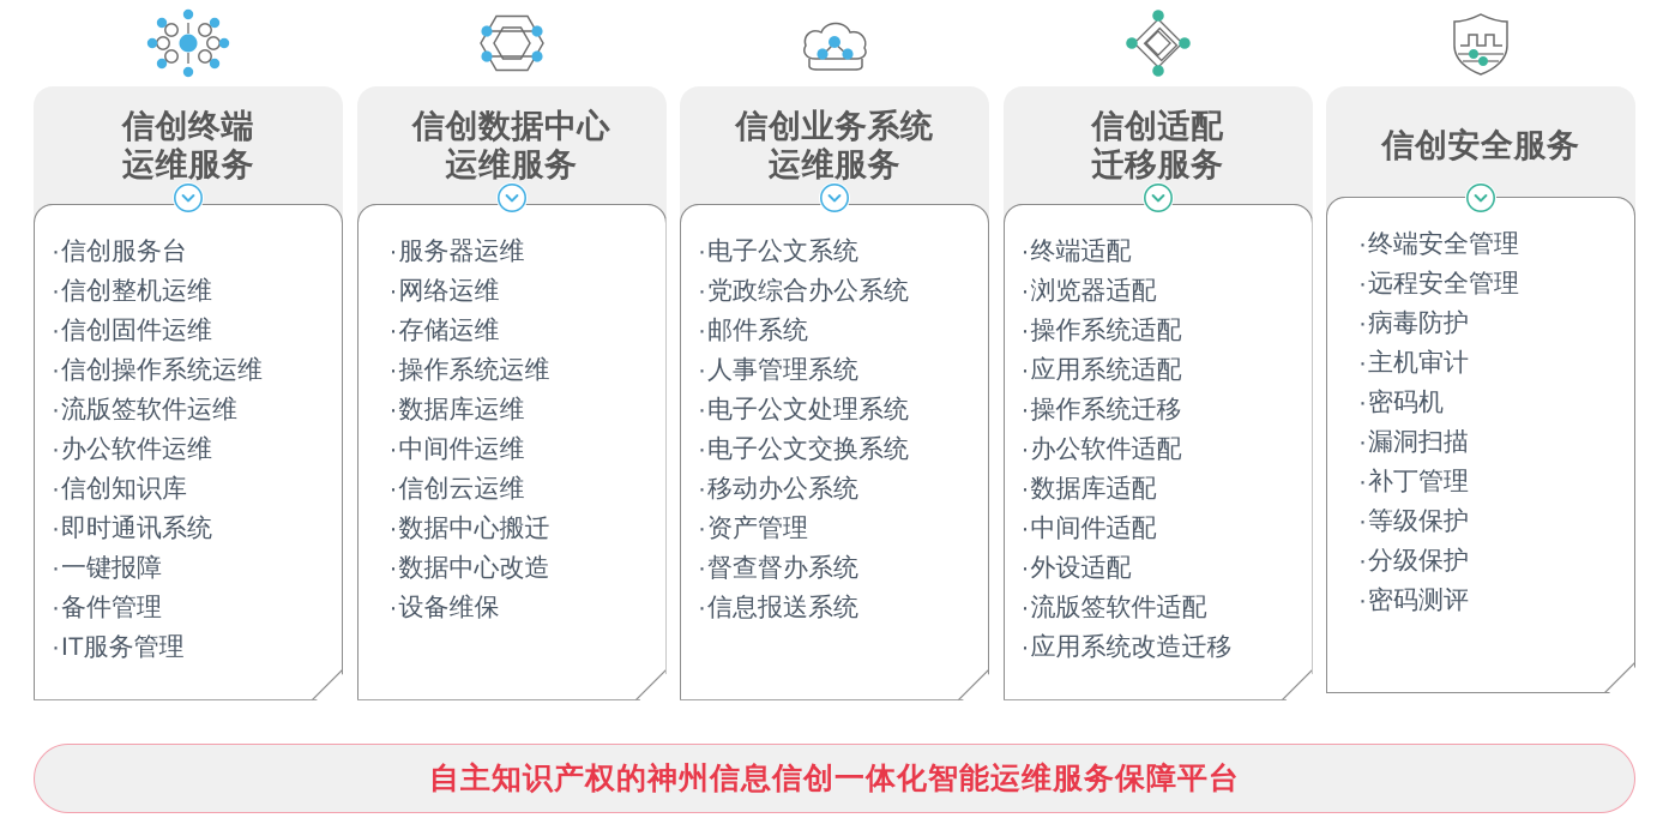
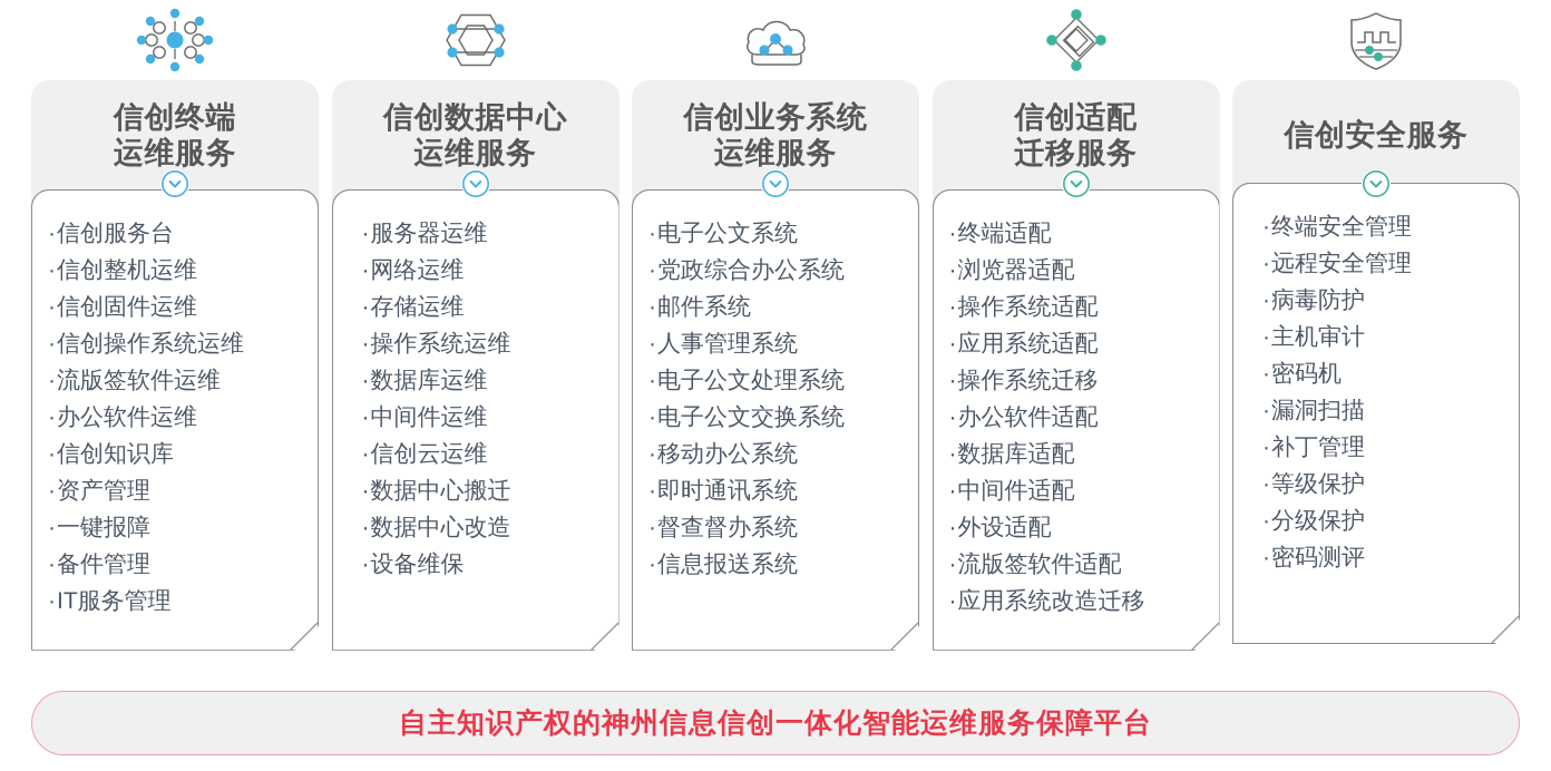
  信创终端
  运维服务
  ·信创服务台
  ·信创整机运维
  ·信创固件运维
  ·信创操作系统运维
  ·流版签软件运维
  ·办公软件运维
  ·信创知识库
- ·即时通讯系统
+ ·资产管理
  ·一键报障
  ·备件管理
  ·IT服务管理
  信创数据中心
  运维服务
  ·服务器运维
  ·网络运维
  ·存储运维
  ·操作系统运维
  ·数据库运维
  ·中间件运维
  ·信创云运维
  ·数据中心搬迁
  ·数据中心改造
  ·设备维保
  信创业务系统
  运维服务
  ·电子公文系统
  ·党政综合办公系统
  ·邮件系统
  ·人事管理系统
  ·电子公文处理系统
  ·电子公文交换系统
  ·移动办公系统
- ·资产管理
+ ·即时通讯系统
  ·督查督办系统
  ·信息报送系统
  信创适配
  迁移服务
  ·终端适配
  ·浏览器适配
  ·操作系统适配
  ·应用系统适配
  ·操作系统迁移
  ·办公软件适配
  ·数据库适配
  ·中间件适配
  ·外设适配
  ·流版签软件适配
  ·应用系统改造迁移
  信创安全服务
  ·终端安全管理
  ·远程安全管理
  ·病毒防护
  ·主机审计
  ·密码机
  ·漏洞扫描
  ·补丁管理
  ·等级保护
  ·分级保护
  ·密码测评
  自主知识产权的神州信息信创一体化智能运维服务保障平台
